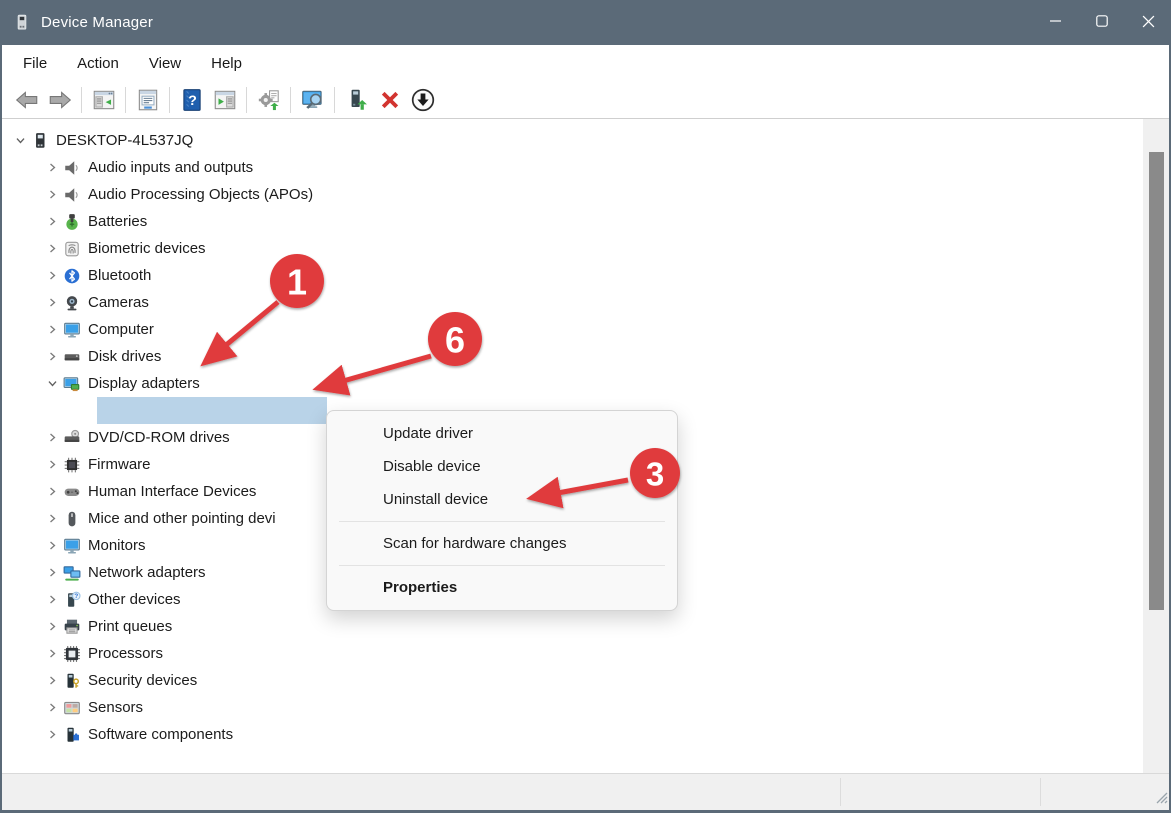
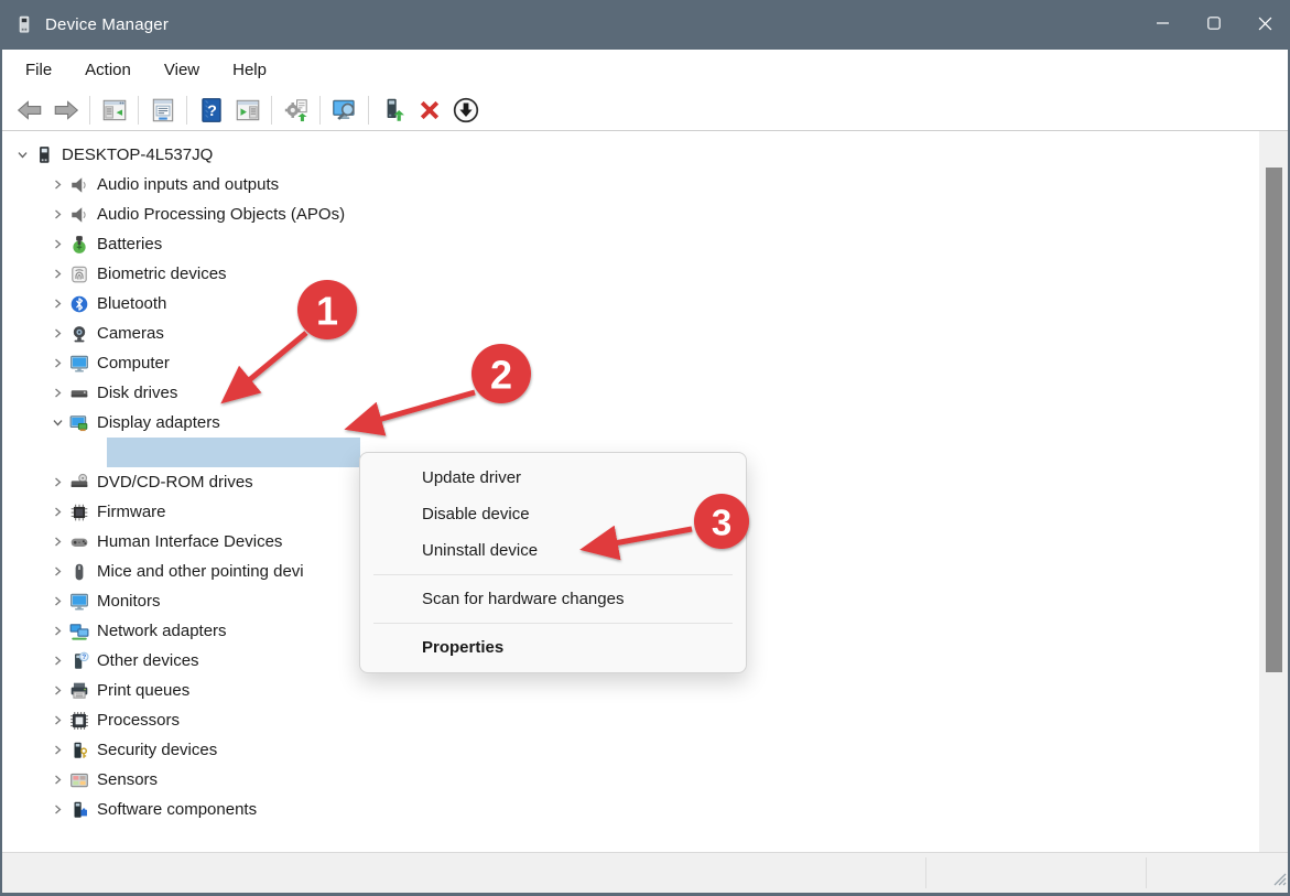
  Device Manager
  File
  Action
  View
  Help
  ?
  DESKTOP-4L537JQ
  Audio inputs and outputs
  Audio Processing Objects (APOs)
  Batteries
  Biometric devices
  Bluetooth
  Cameras
  Computer
  Disk drives
  Display adapters
  DVD/CD-ROM drives
  Firmware
  Human Interface Devices
  Mice and other pointing devi
  Monitors
  Network adapters
  Other devices
  Print queues
  Processors
  Security devices
  Sensors
  Software components
  Update driver
  Disable device
  Uninstall device
  Scan for hardware changes
  Properties
  1
- 6
+ 2
  3
